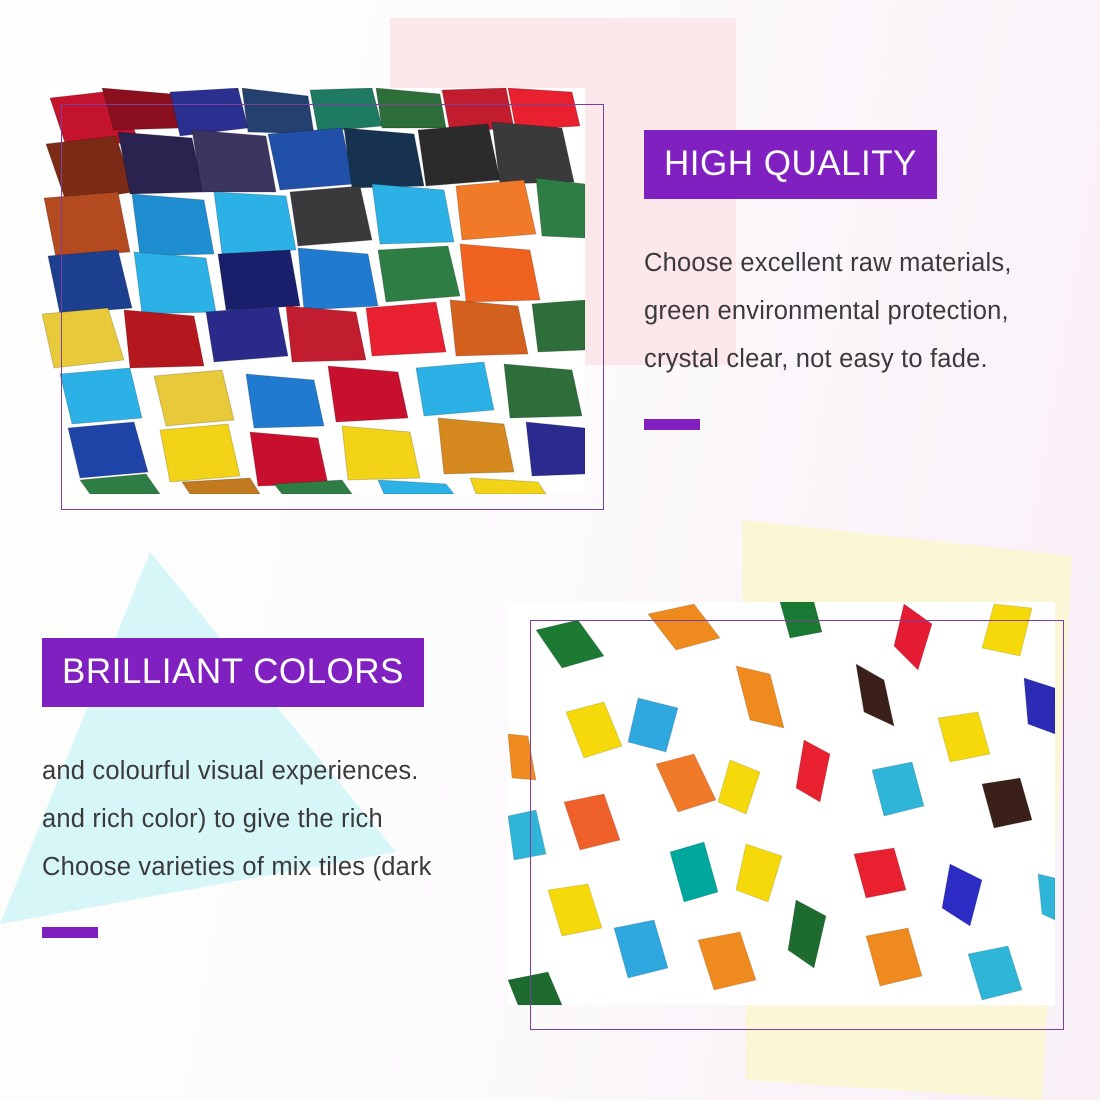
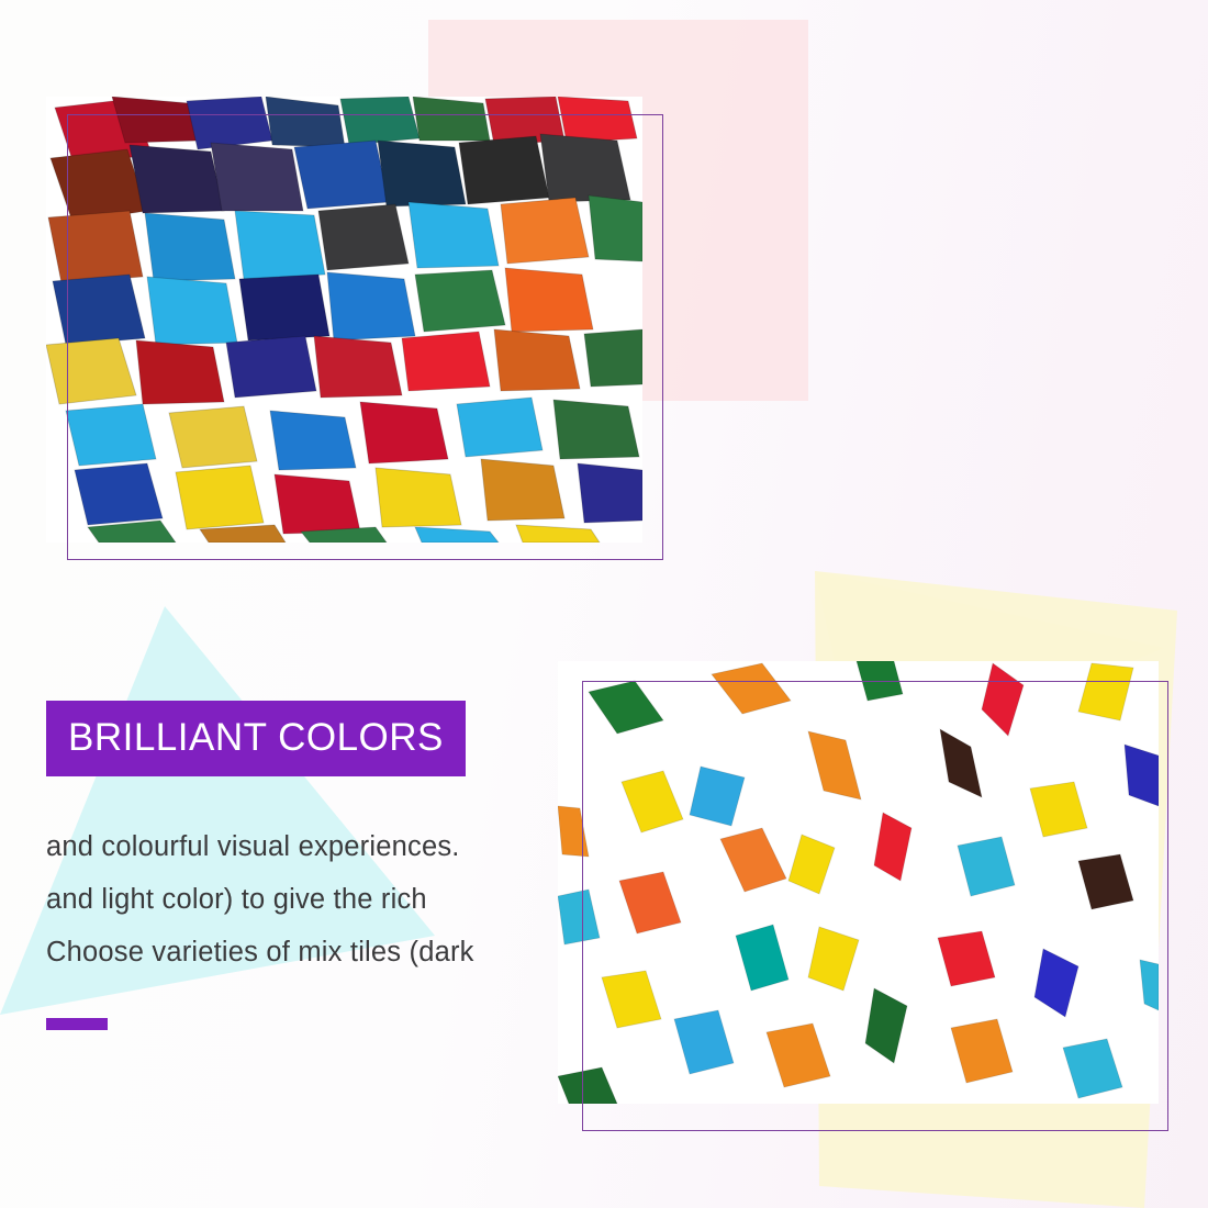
- HIGH QUALITY
- Choose excellent raw materials,
- green environmental protection,
- crystal clear, not easy to fade.
  BRILLIANT COLORS
  and colourful visual experiences.
- and rich color) to give the rich
+ and light color) to give the rich
  Choose varieties of mix tiles (dark
